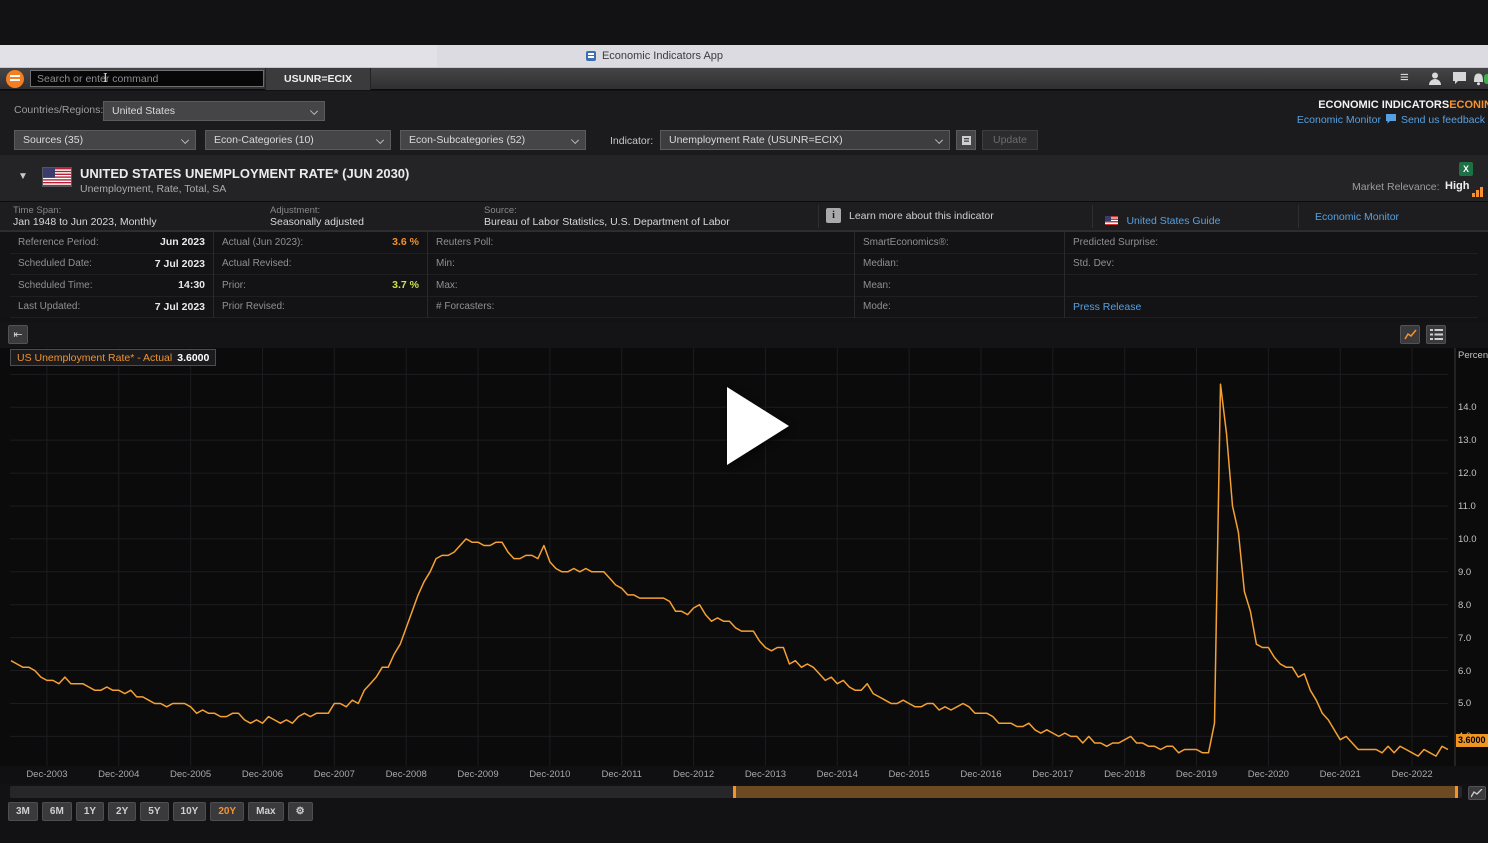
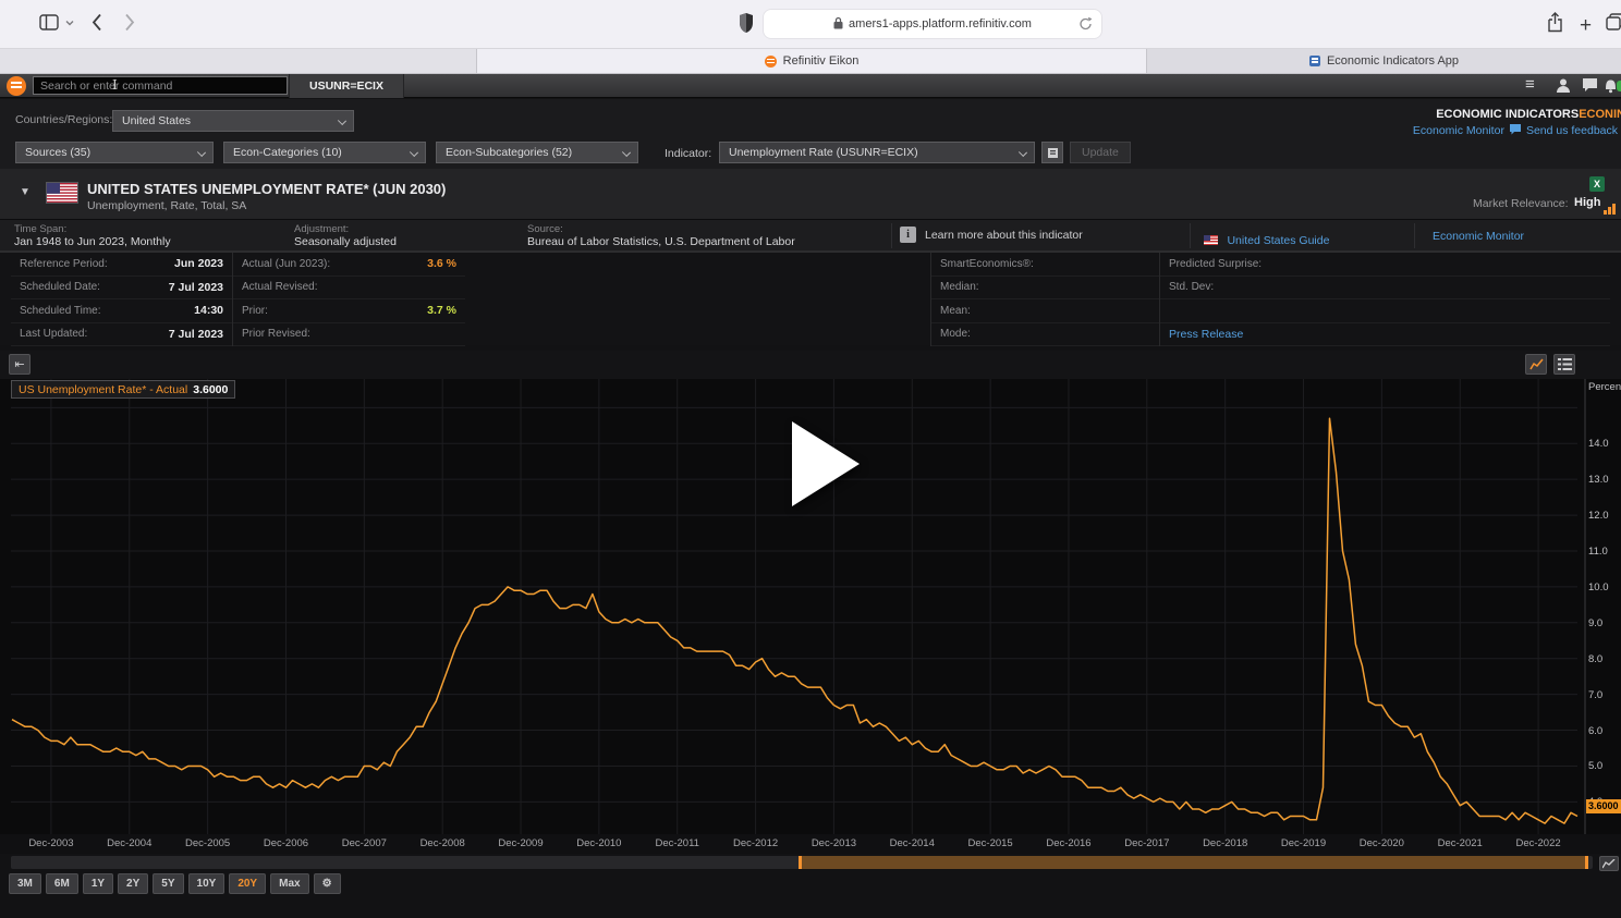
+ amers1-apps.platform.refinitiv.com
+ +
+ Refinitiv Eikon
  Economic Indicators App
  Search or enter command
  I
  USUNR=ECIX
  ≡
  Countries/Regions:
  United States
  ECONOMIC INDICATORSECONI
  Economic Monitor
  Send us feedback
  Sources (35)
  Econ-Categories (10)
  Econ-Subcategories (52)
  Indicator:
  Unemployment Rate (USUNR=ECIX)
  Update
  ▼
  UNITED STATES UNEMPLOYMENT RATE* (JUN 2030)
  Unemployment, Rate, Total, SA
  X
  Market Relevance:
  High
  Time Span:
  Jan 1948 to Jun 2023, Monthly
  Adjustment:
  Seasonally adjusted
  Source:
  Bureau of Labor Statistics, U.S. Department of Labor
  i
  Learn more about this indicator
  United States Guide
  Economic Monitor
  Reference Period:
  Jun 2023
  Scheduled Date:
  7 Jul 2023
  Scheduled Time:
  14:30
  Last Updated:
  7 Jul 2023
  Actual (Jun 2023):
  3.6 %
  Actual Revised:
  Prior:
  3.7 %
  Prior Revised:
- Reuters Poll:
- Min:
- Max:
- # Forcasters:
  SmartEconomics®:
  Median:
  Mean:
  Mode:
  Predicted Surprise:
  Std. Dev:
  Press Release
  ⇤
  US Unemployment Rate* - Actual
  3.6000
  Percen
  5.0
  6.0
  7.0
  8.0
  9.0
  10.0
  11.0
  12.0
  13.0
  14.0
  3.6000
  Dec-2003
  Dec-2004
  Dec-2005
  Dec-2006
  Dec-2007
  Dec-2008
  Dec-2009
  Dec-2010
  Dec-2011
  Dec-2012
  Dec-2013
  Dec-2014
  Dec-2015
  Dec-2016
  Dec-2017
  Dec-2018
  Dec-2019
  Dec-2020
  Dec-2021
  Dec-2022
  3M
  6M
  1Y
  2Y
  5Y
  10Y
  20Y
  Max
  ⚙
